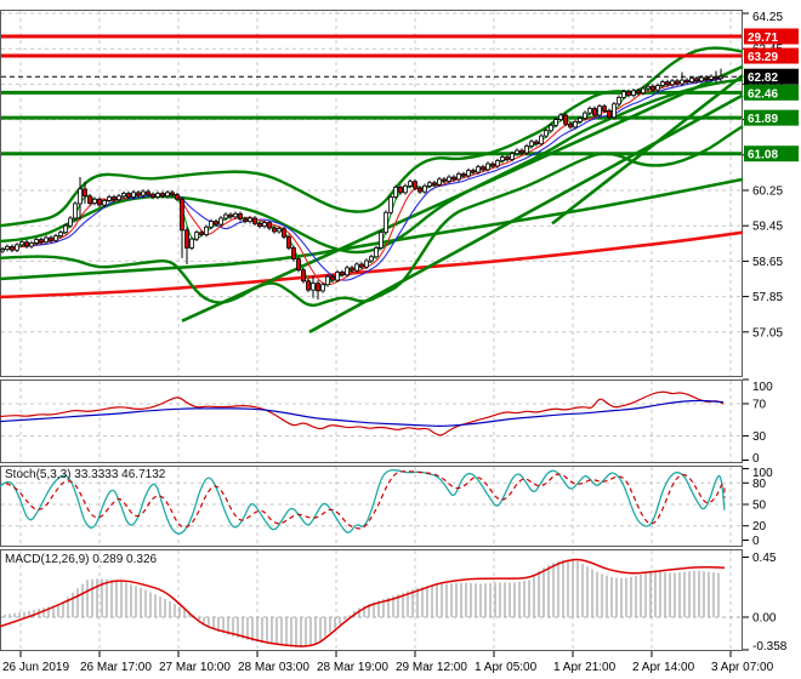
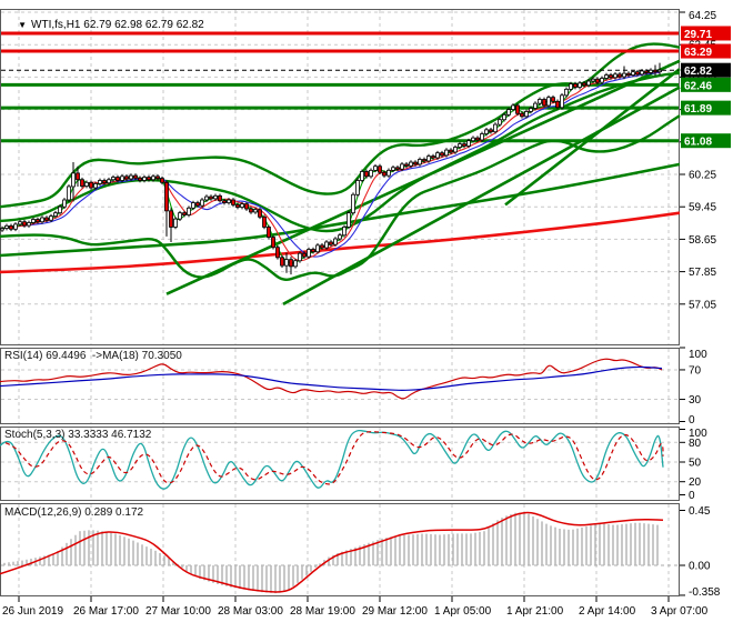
  64.25
  60.25
  59.45
  58.65
  57.85
  57.05
  100
  70
  30
  0
  100
  80
  50
  20
  0
  0.45
  0.00
  -0.358
  26 Jun 2019
  26 Mar 17:00
  27 Mar 10:00
  28 Mar 03:00
  28 Mar 19:00
  29 Mar 12:00
  1 Apr 05:00
  1 Apr 21:00
  2 Apr 14:00
  3 Apr 07:00
  29.71
  63.29
  62.82
  62.46
  61.89
  61.08
+ ▼ WTI,fs,H1 62.79 62.98 62.79 62.82
+ RSI(14) 69.4496 ->MA(18) 70.3050
  Stoch(5,3,3) 33.3333 46.7132
- MACD(12,26,9) 0.289 0.326
+ MACD(12,26,9) 0.289 0.172
